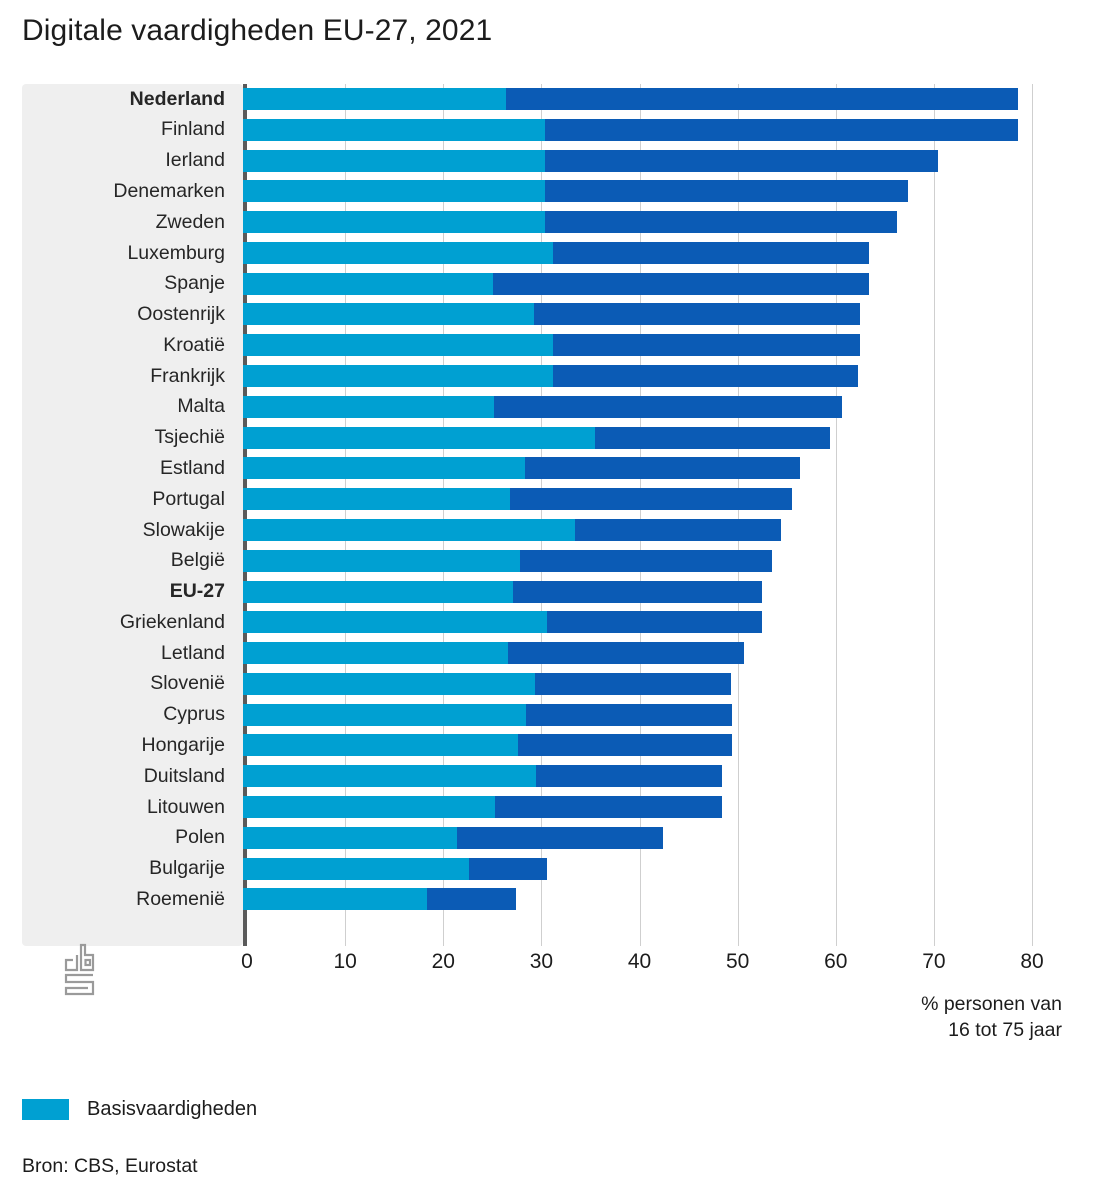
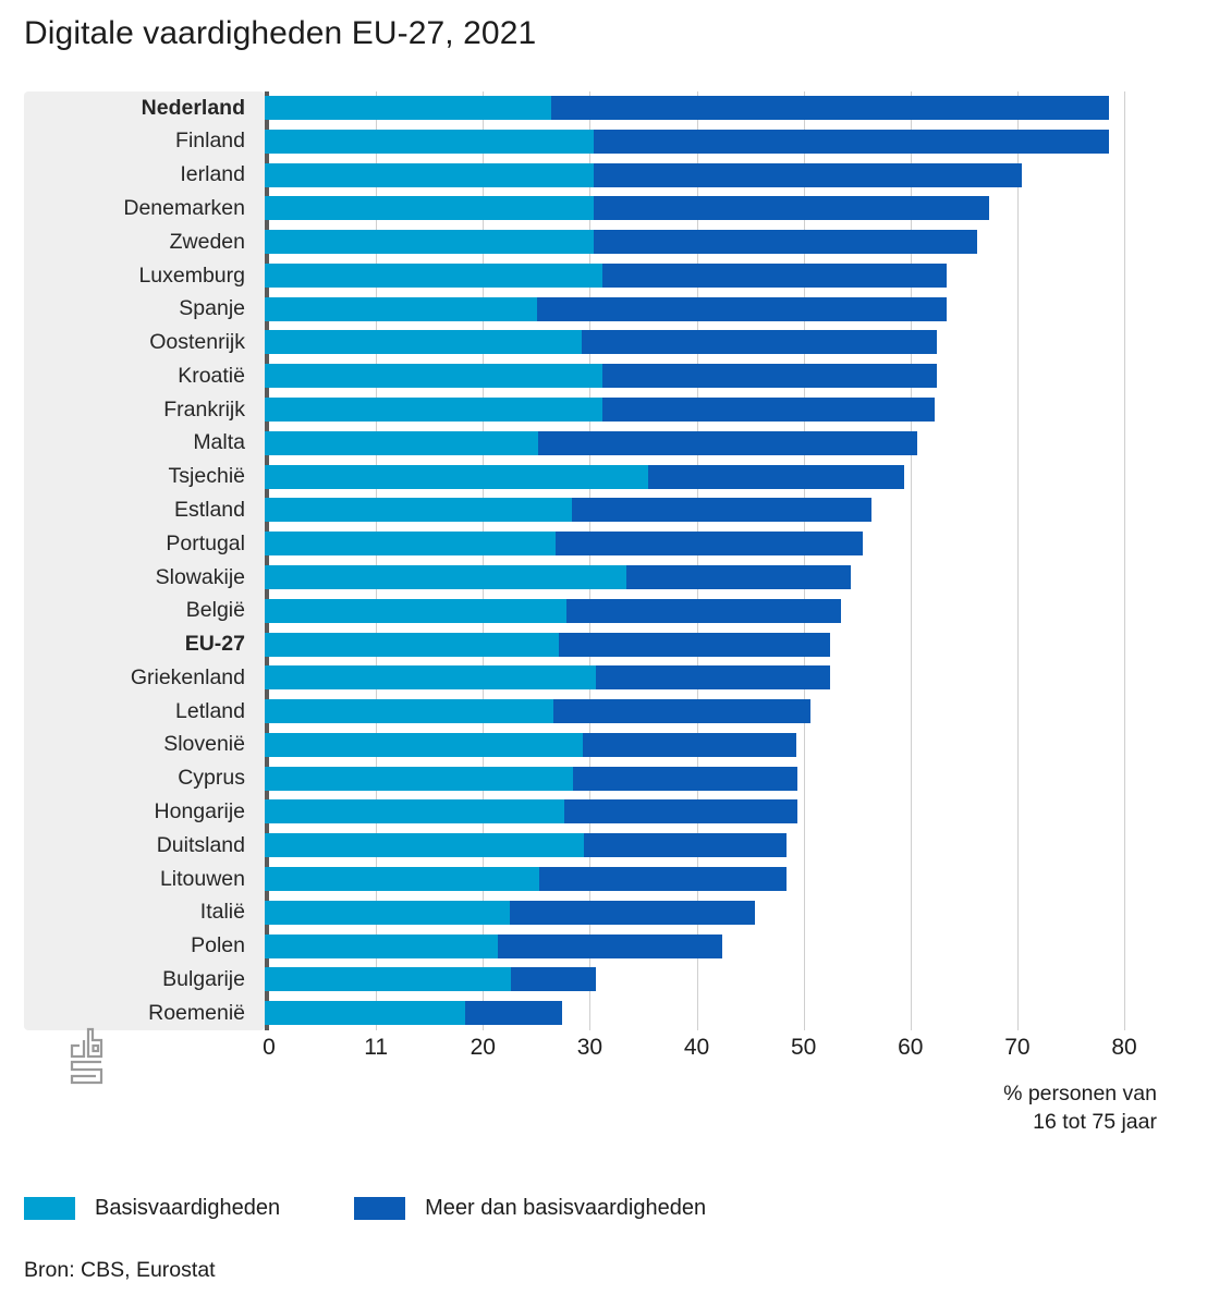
  Digitale vaardigheden EU-27, 2021
  Nederland
  Finland
  Ierland
  Denemarken
  Zweden
  Luxemburg
  Spanje
  Oostenrijk
  Kroatië
  Frankrijk
  Malta
  Tsjechië
  Estland
  Portugal
  Slowakije
  België
  EU-27
  Griekenland
  Letland
  Slovenië
  Cyprus
  Hongarije
  Duitsland
  Litouwen
+ Italië
  Polen
  Bulgarije
  Roemenië
  0
- 10
+ 11
  20
  30
  40
  50
  60
  70
  80
  % personen van
  16 tot 75 jaar
  Basisvaardigheden
+ Meer dan basisvaardigheden
  Bron: CBS, Eurostat
